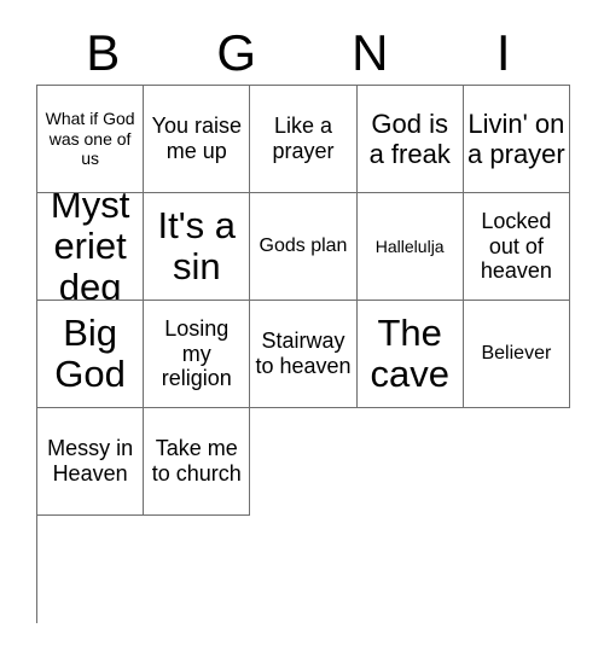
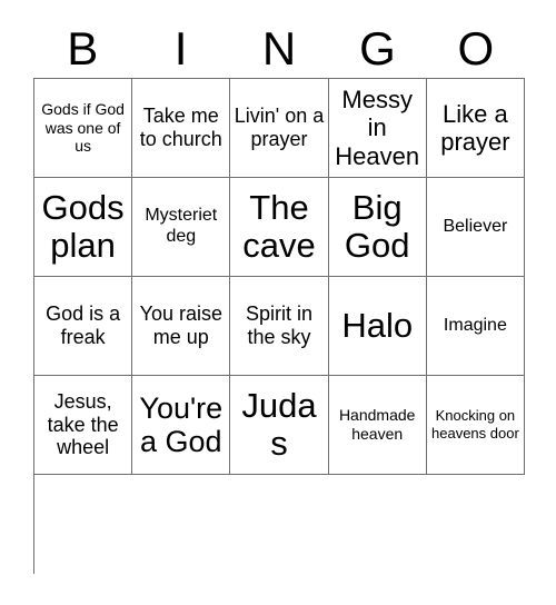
  B
- G
+ I
  N
- I
+ G
+ O
- What if God was one of us
+ Gods if God was one of us
- You raise me up
+ Take me to church
- Like a prayer
+ Livin' on a prayer
- God is a freak
+ Messy in Heaven
- Livin' on a prayer
+ Like a prayer
- Mysteriet deg
+ Gods plan
- It's a sin
- Gods plan
+ Mysteriet deg
- Hallelulja
- Locked out of heaven
- Big God
+ The cave
- Losing my religion
- Stairway to heaven
- The cave
+ Big God
  Believer
- Messy in Heaven
+ God is a freak
- Take me to church
+ You raise me up
+ Spirit in the sky
+ Halo
+ Imagine
+ Jesus, take the wheel
+ You're a God
+ Judas
+ Handmade heaven
+ Knocking on heavens door
